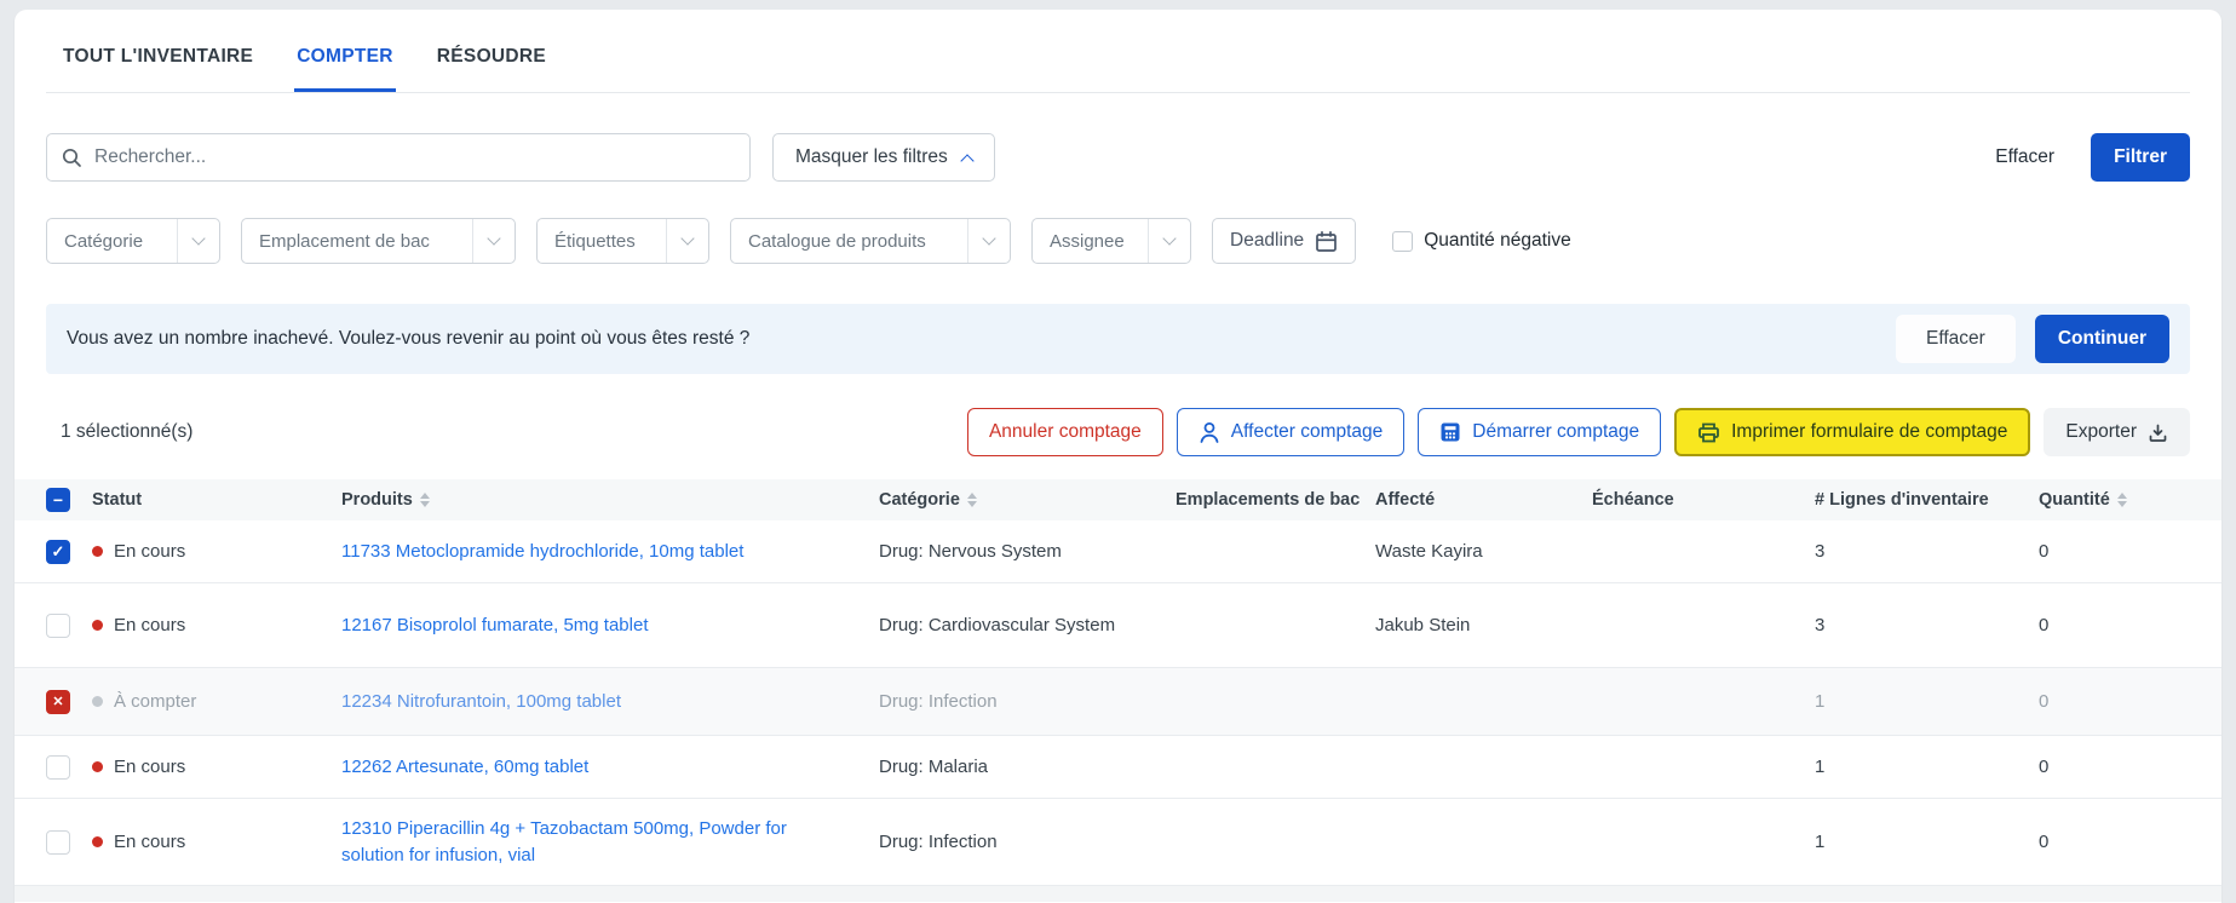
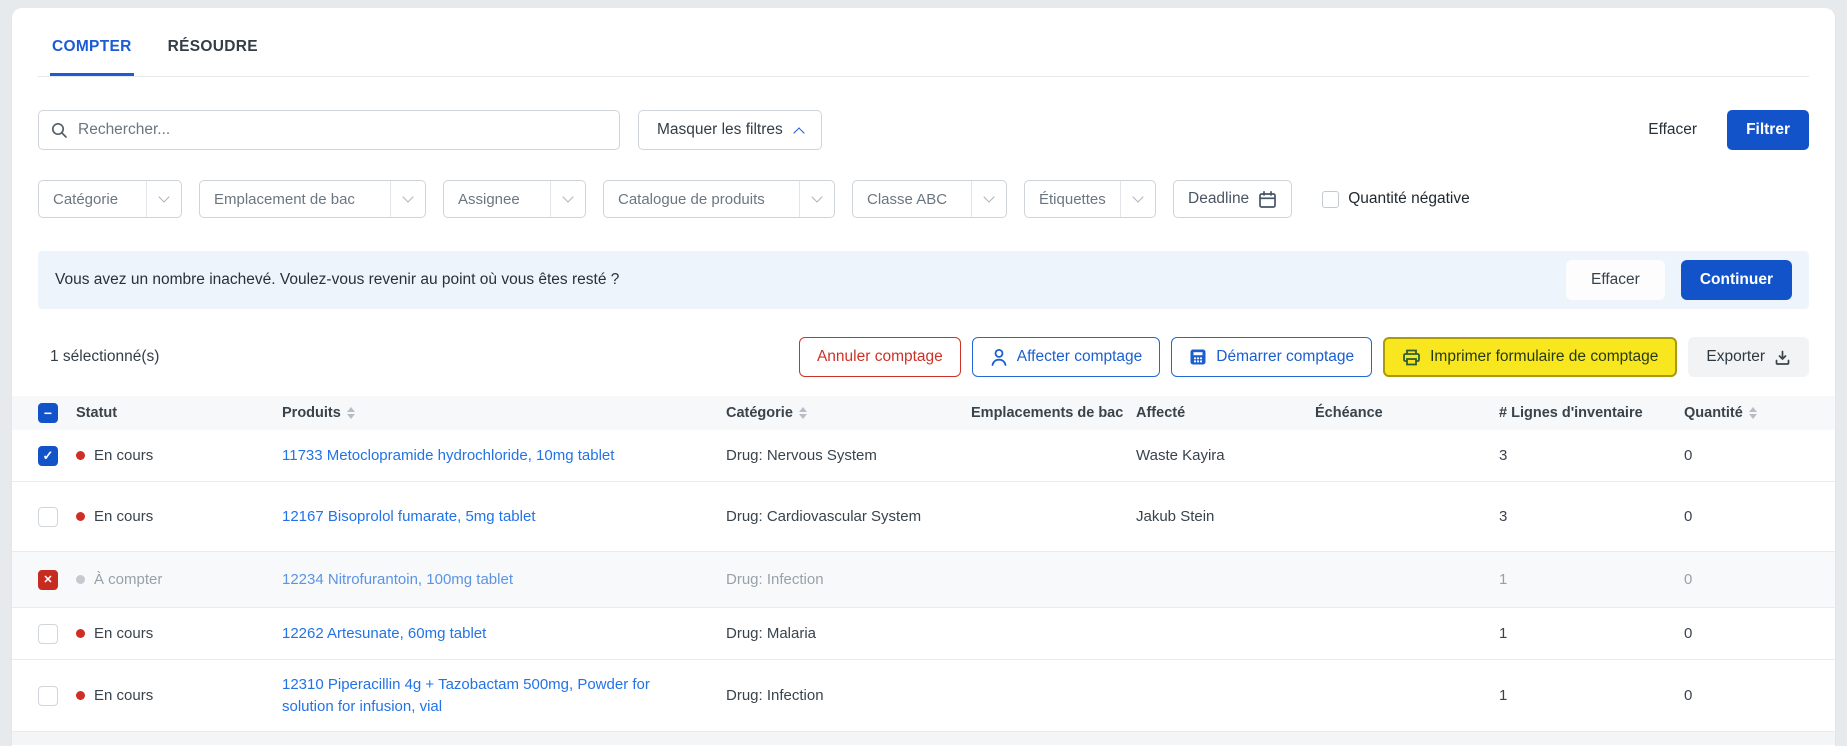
- TOUT L'INVENTAIRE
  COMPTER
  RÉSOUDRE
  Rechercher...
  Masquer les filtres
  Effacer
  Filtrer
  Catégorie
  Emplacement de bac
- Étiquettes
+ Assignee
  Catalogue de produits
+ Classe ABC
- Assignee
+ Étiquettes
  Deadline
  Quantité négative
  Vous avez un nombre inachevé. Voulez-vous revenir au point où vous êtes resté ?
  Effacer
  Continuer
  1 sélectionné(s)
  Annuler comptage
  Affecter comptage
  Démarrer comptage
  Imprimer formulaire de comptage
  Exporter
  Statut
  Produits
  Catégorie
  Emplacements de bac
  Affecté
  Échéance
  # Lignes d'inventaire
  Quantité
  En cours
  11733 Metoclopramide hydrochloride, 10mg tablet
  Drug: Nervous System
  Waste Kayira
  3
  0
  En cours
  12167 Bisoprolol fumarate, 5mg tablet
  Drug: Cardiovascular System
  Jakub Stein
  3
  0
  À compter
  12234 Nitrofurantoin, 100mg tablet
  Drug: Infection
  1
  0
  En cours
  12262 Artesunate, 60mg tablet
  Drug: Malaria
  1
  0
  En cours
  12310 Piperacillin 4g + Tazobactam 500mg, Powder for solution for infusion, vial
  Drug: Infection
  1
  0
